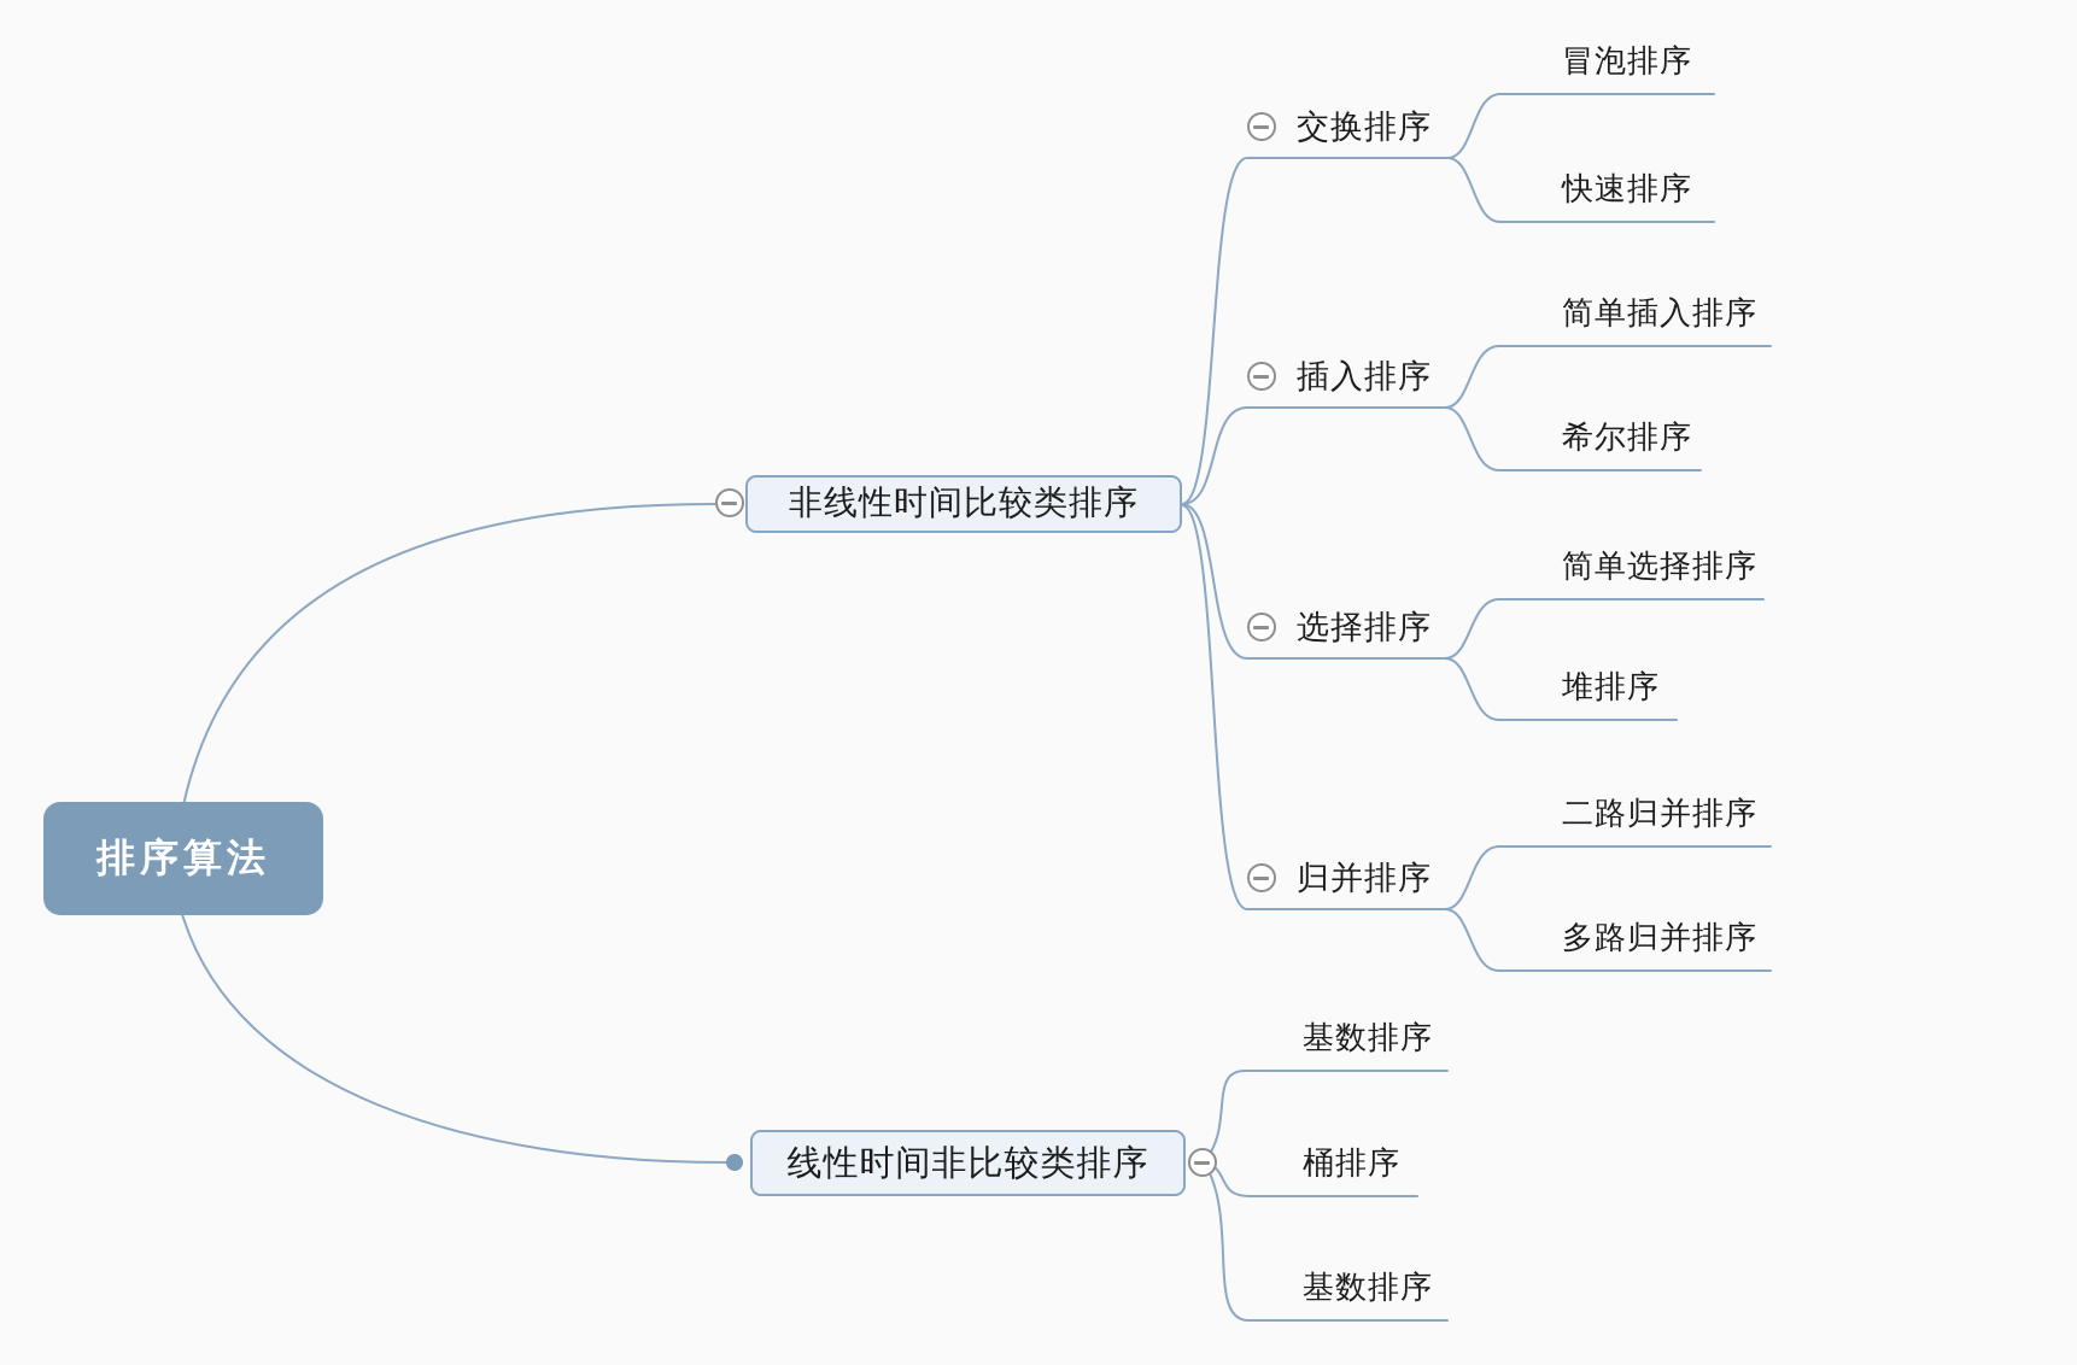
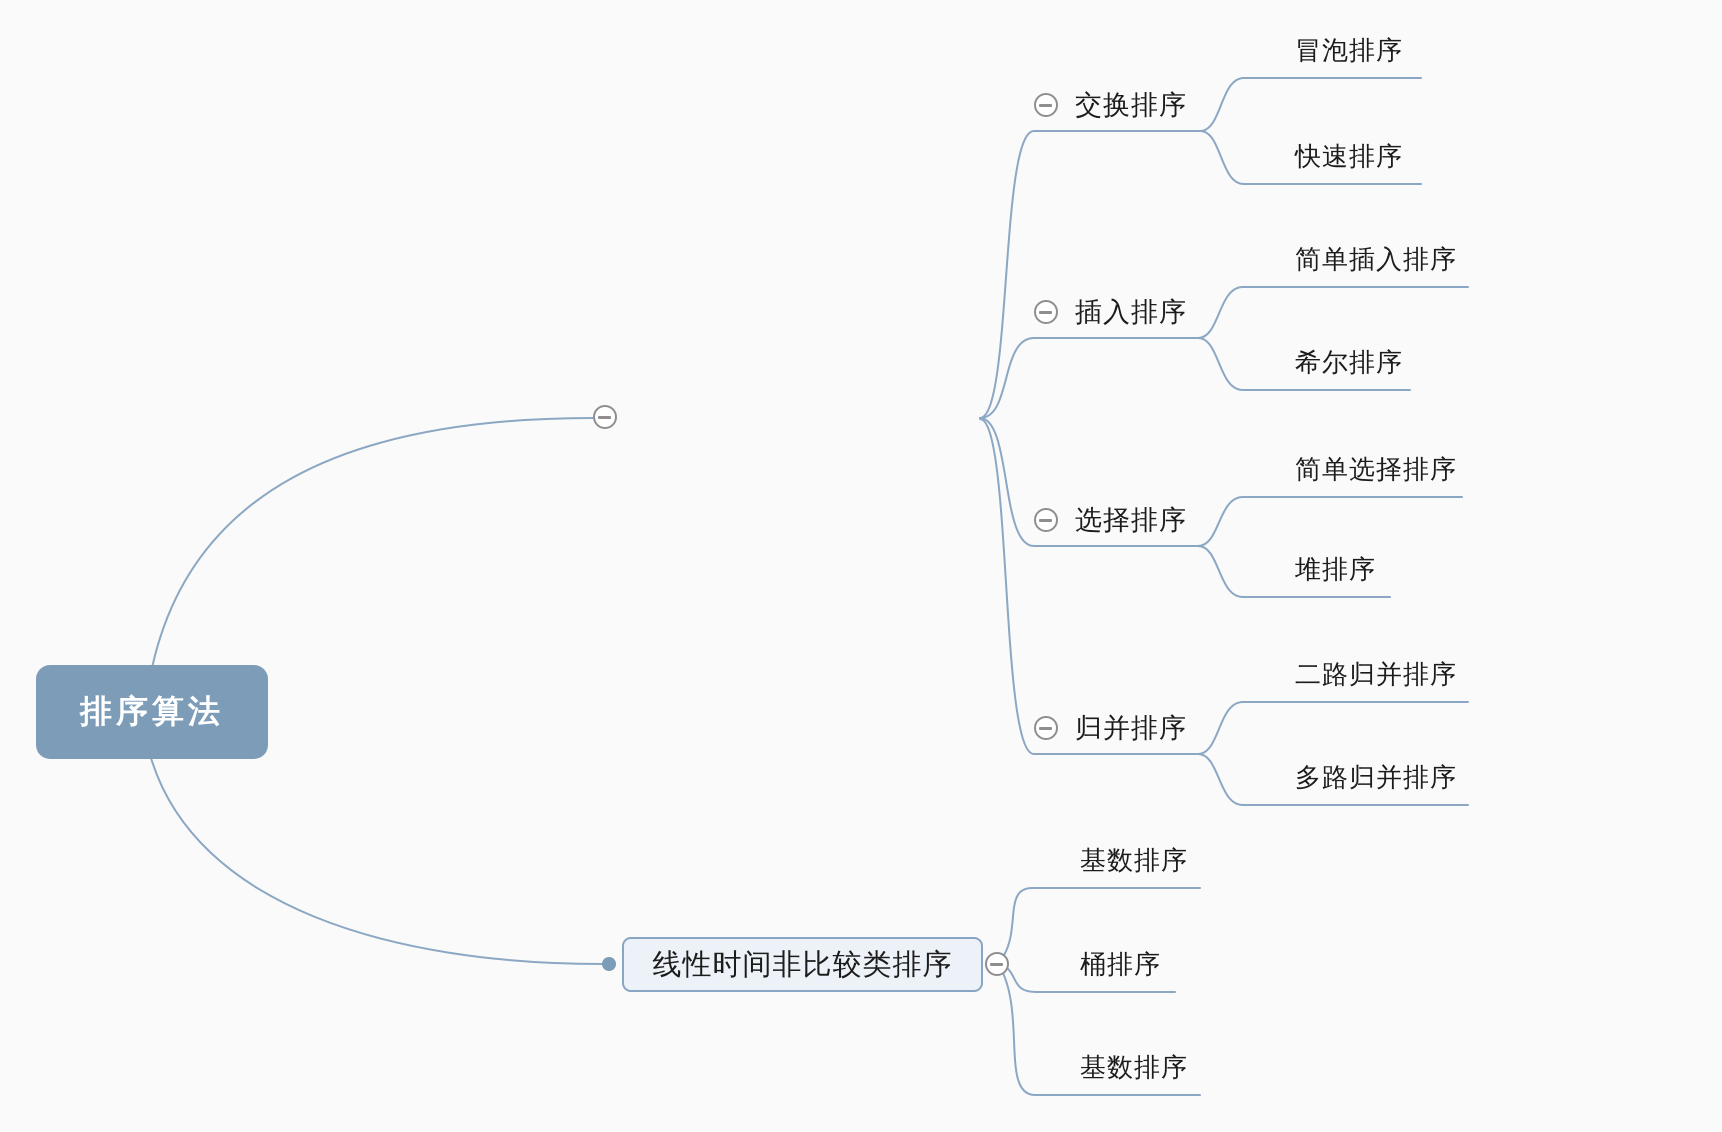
  排序算法
- 非线性时间比较类排序
  交换排序
  插入排序
  选择排序
  归并排序
  冒泡排序
  快速排序
  简单插入排序
  希尔排序
  简单选择排序
  堆排序
  二路归并排序
  多路归并排序
  线性时间非比较类排序
  基数排序
  桶排序
  基数排序
